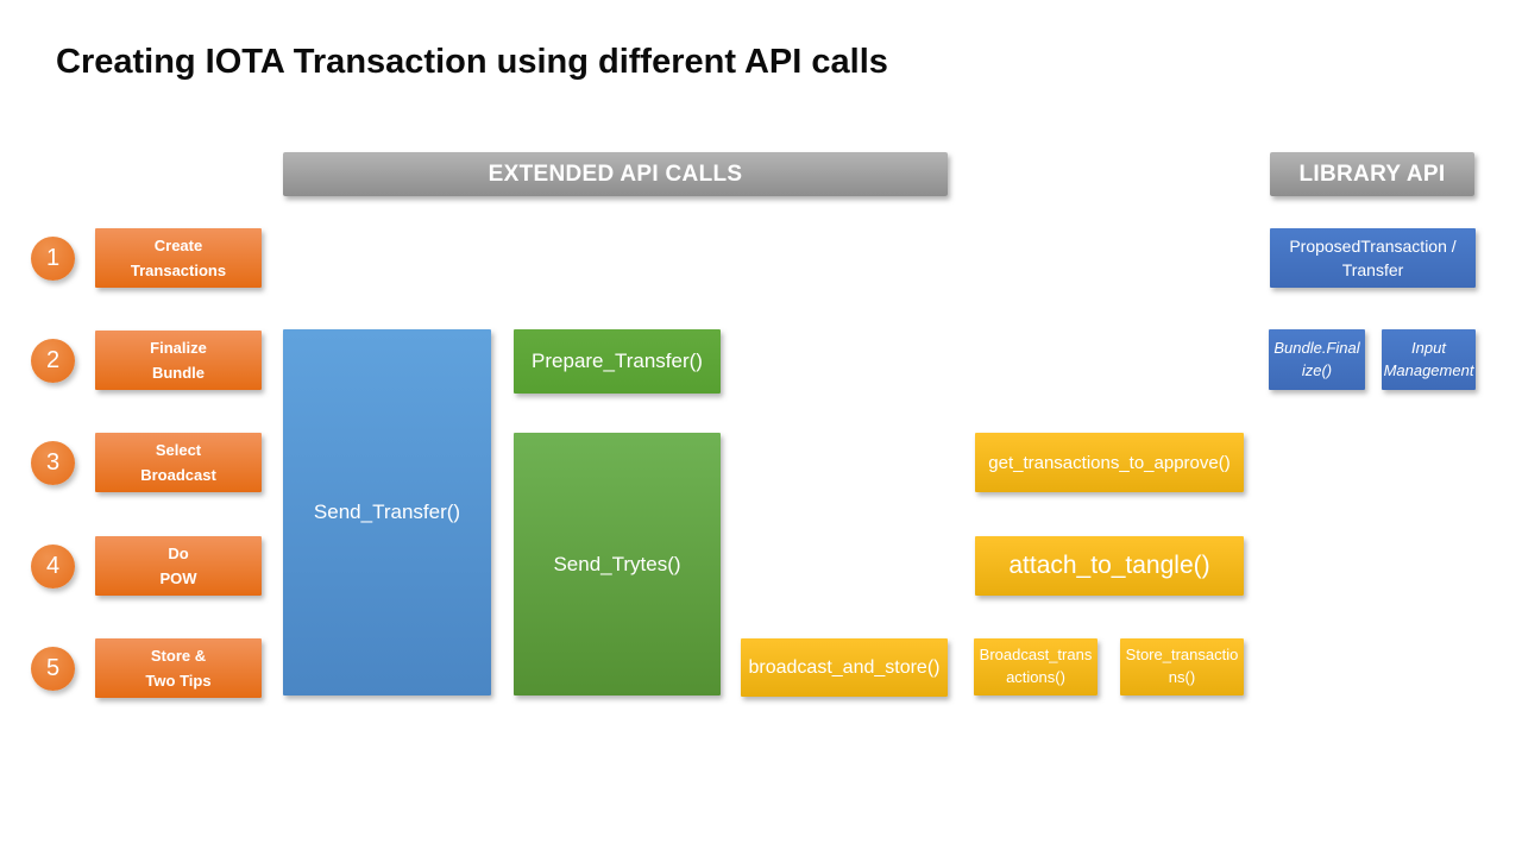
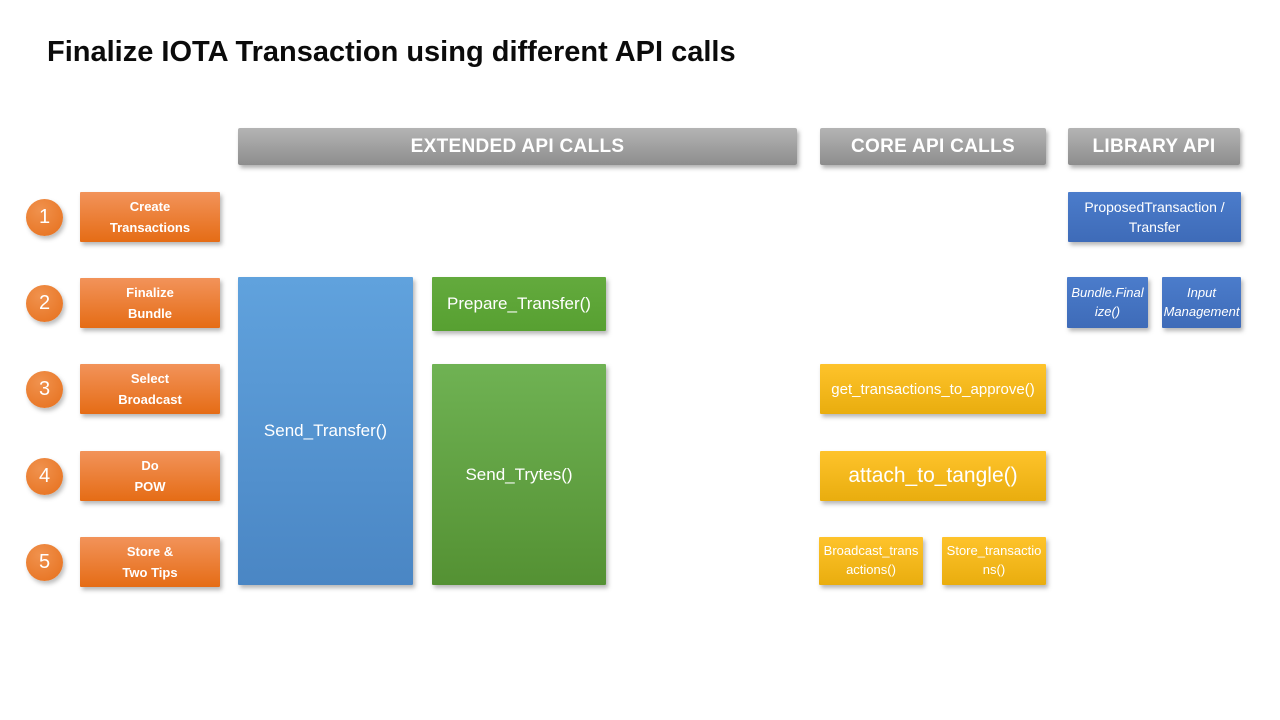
- Creating IOTA Transaction using different API calls
+ Finalize IOTA Transaction using different API calls
  EXTENDED API CALLS
+ CORE API CALLS
  LIBRARY API
  1
  2
  3
  4
  5
  Create
  Transactions
  Finalize
  Bundle
  Select
  Broadcast
  Do
  POW
  Store &
  Two Tips
  Send_Transfer()
  Prepare_Transfer()
  Send_Trytes()
- broadcast_and_store()
  get_transactions_to_approve()
  attach_to_tangle()
  Broadcast_transactions()
  Store_transactions()
  ProposedTransaction / Transfer
  Bundle.Finalize()
  Input Management
